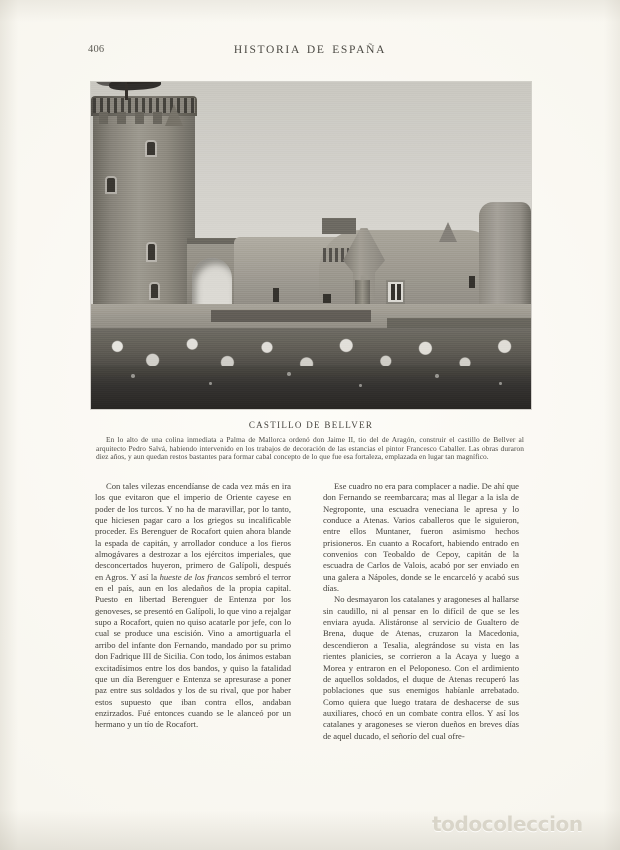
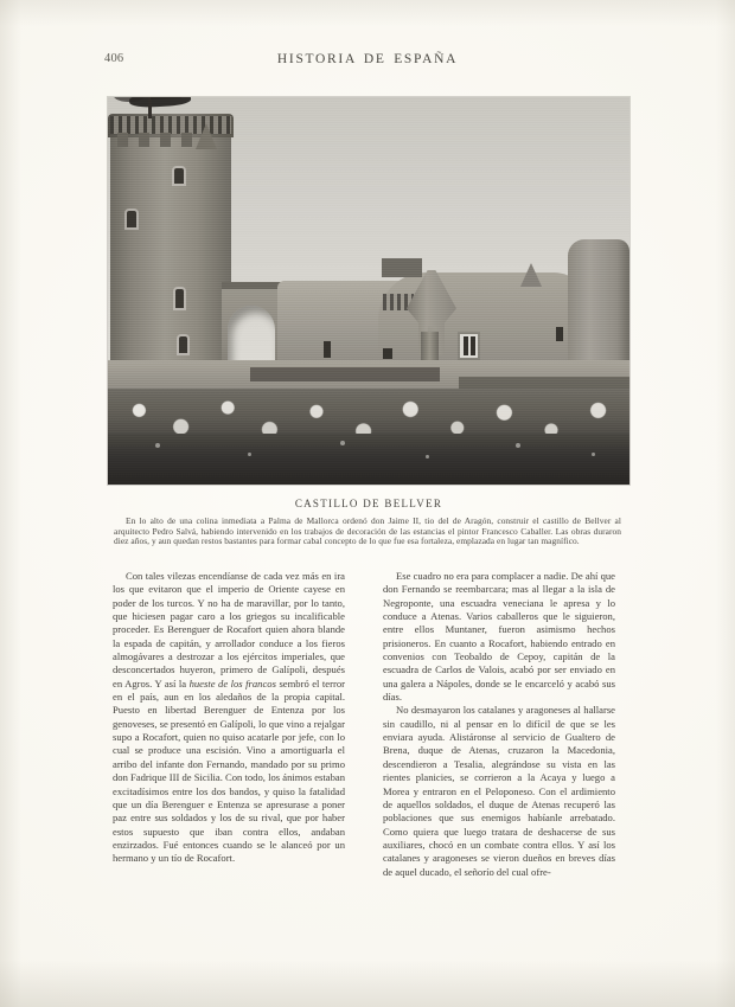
- todocoleccion
